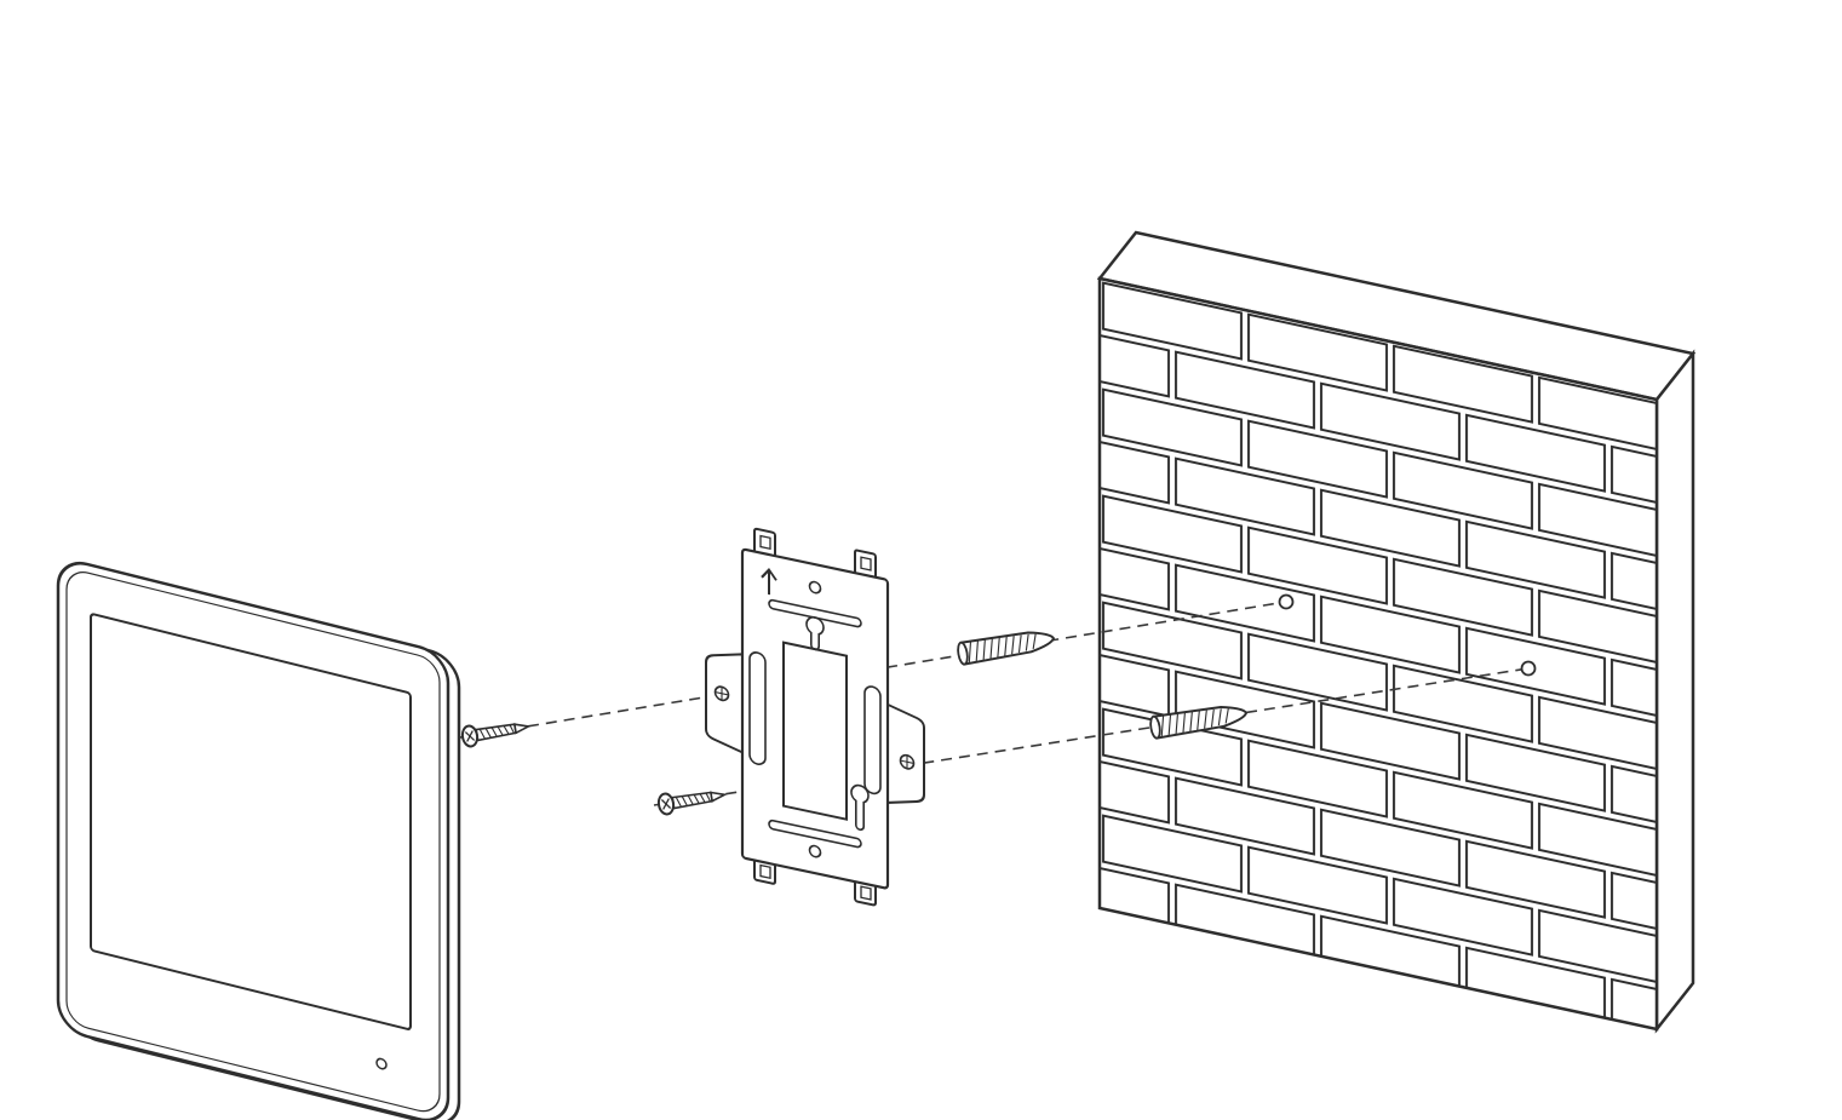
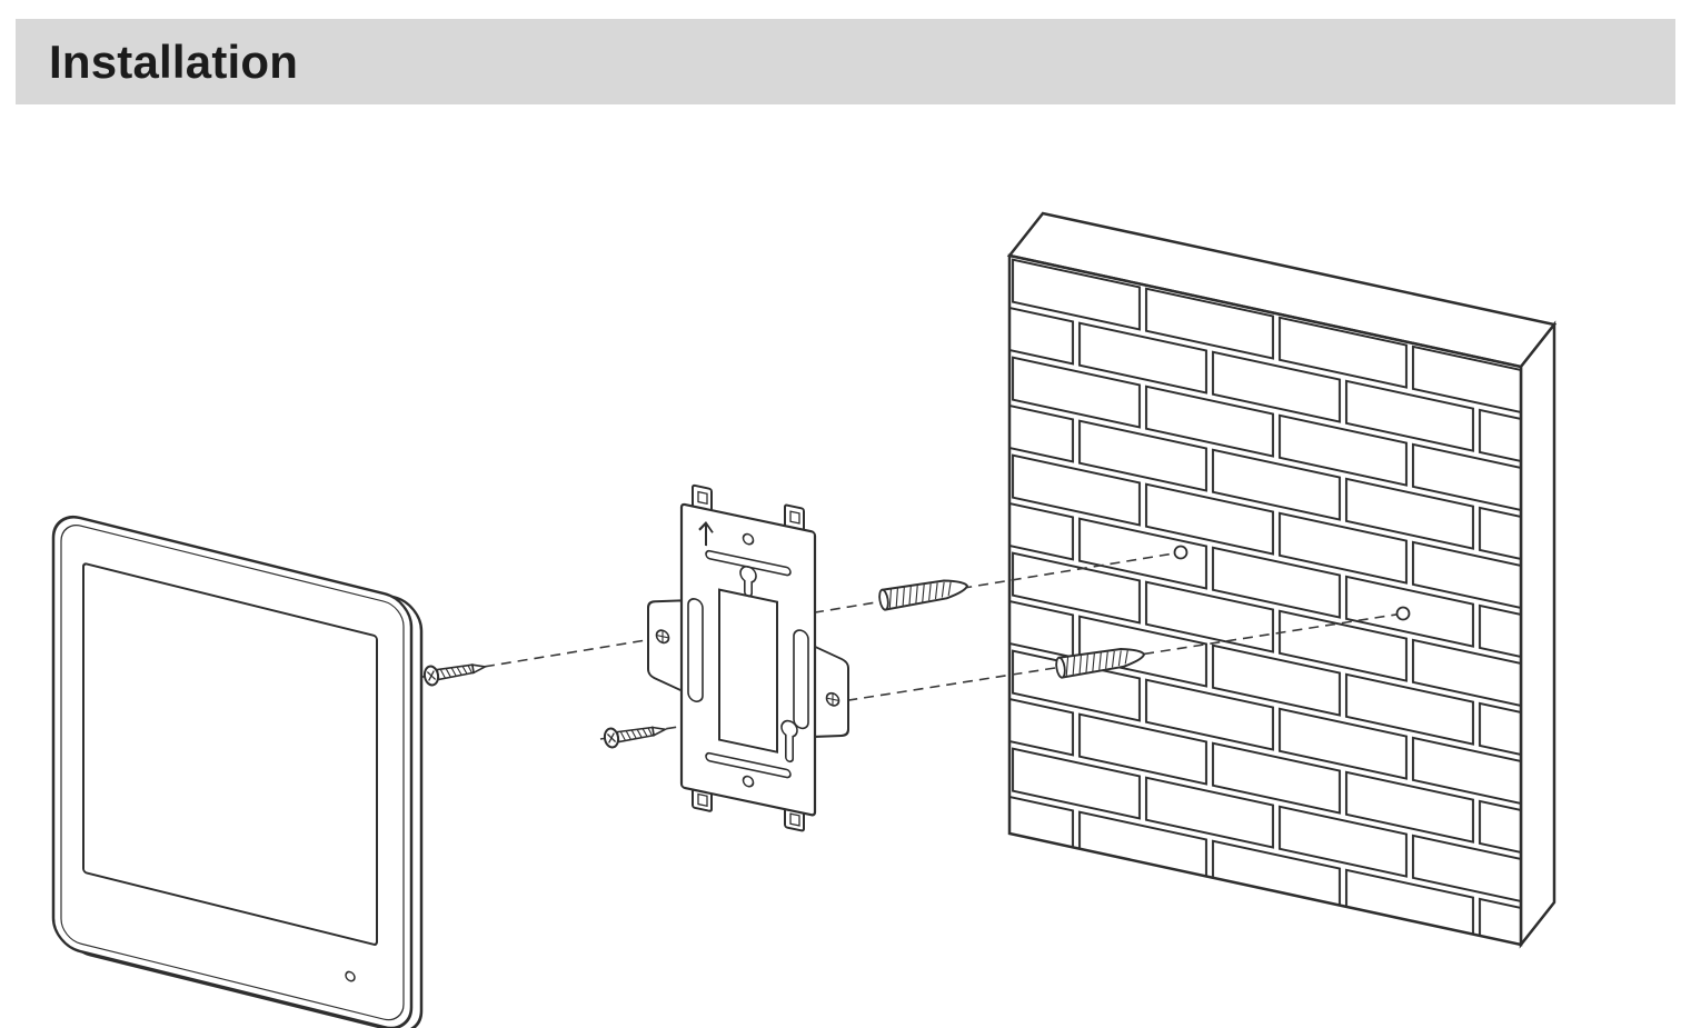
+ Installation
